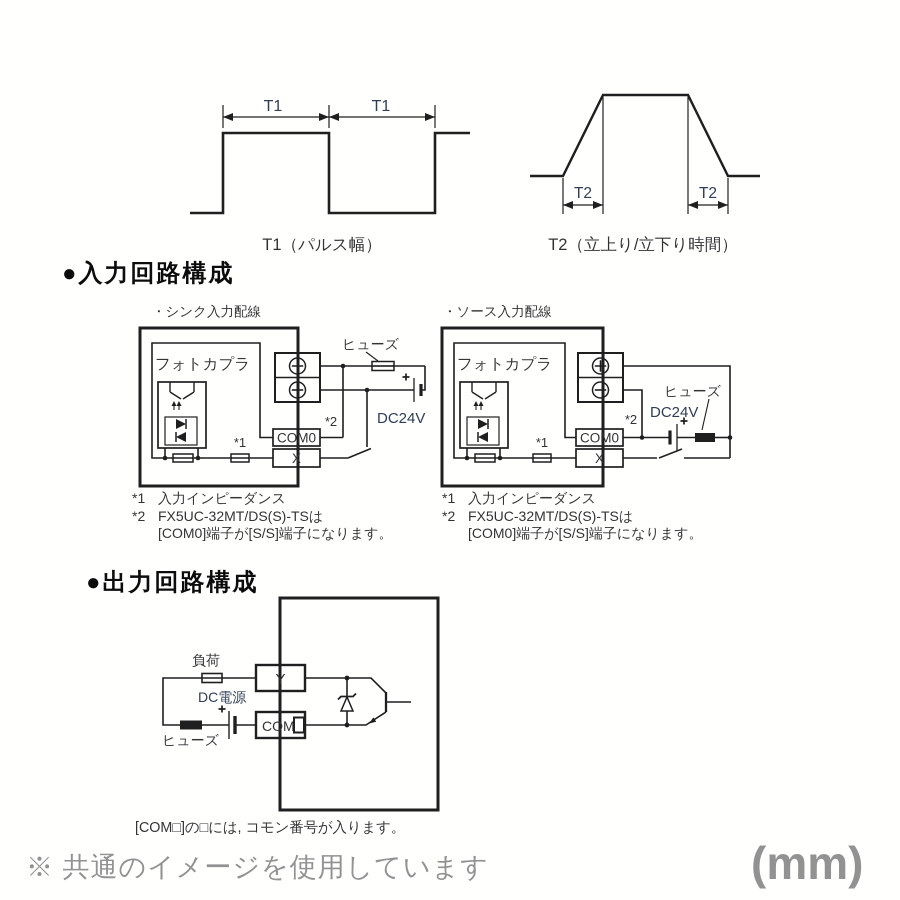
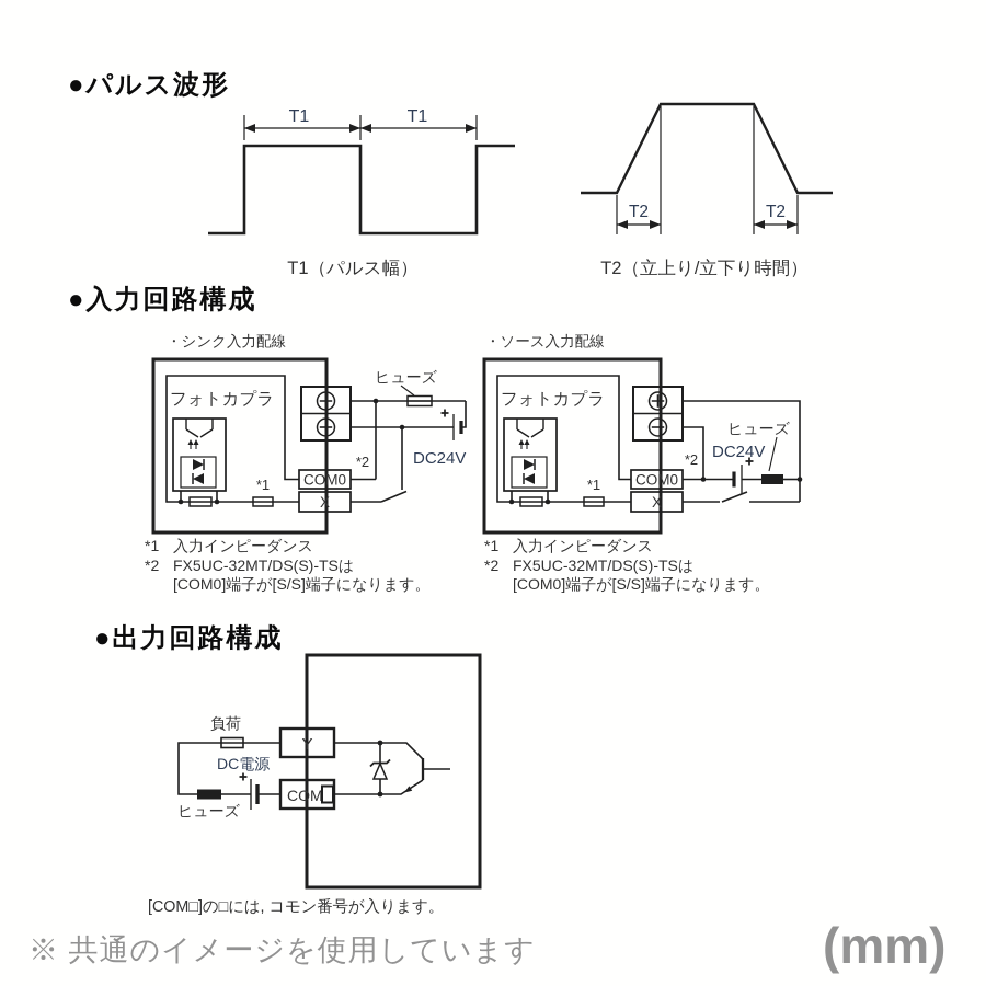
+ ●パルス波形
  T1
  T1
  T1（パルス幅）
  T2
  T2
  T2（立上り/立下り時間）
  ●入力回路構成
  ・シンク入力配線
  フォトカプラ
  *1
  COM0
  X
  ヒューズ
  *2
  DC24V
  ・ソース入力配線
  フォトカプラ
  *1
  COM0
  X
  *2
  DC24V
  ヒューズ
  *1
  入力インピーダンス
  *2
  FX5UC-32MT/DS(S)-TSは
  [COM0]端子が[S/S]端子になります。
  *1
  入力インピーダンス
  *2
  FX5UC-32MT/DS(S)-TSは
  [COM0]端子が[S/S]端子になります。
  ●出力回路構成
  負荷
  ヒューズ
  DC電源
  Y
  COM
  [COM□]の□には, コモン番号が入ります。
  ※ 共通のイメージを使用しています
  (mm)
